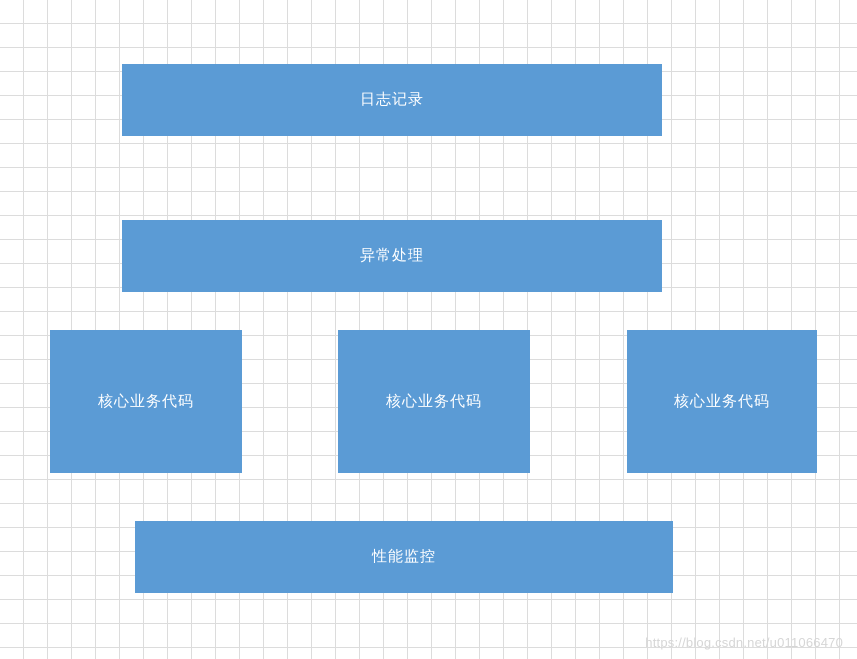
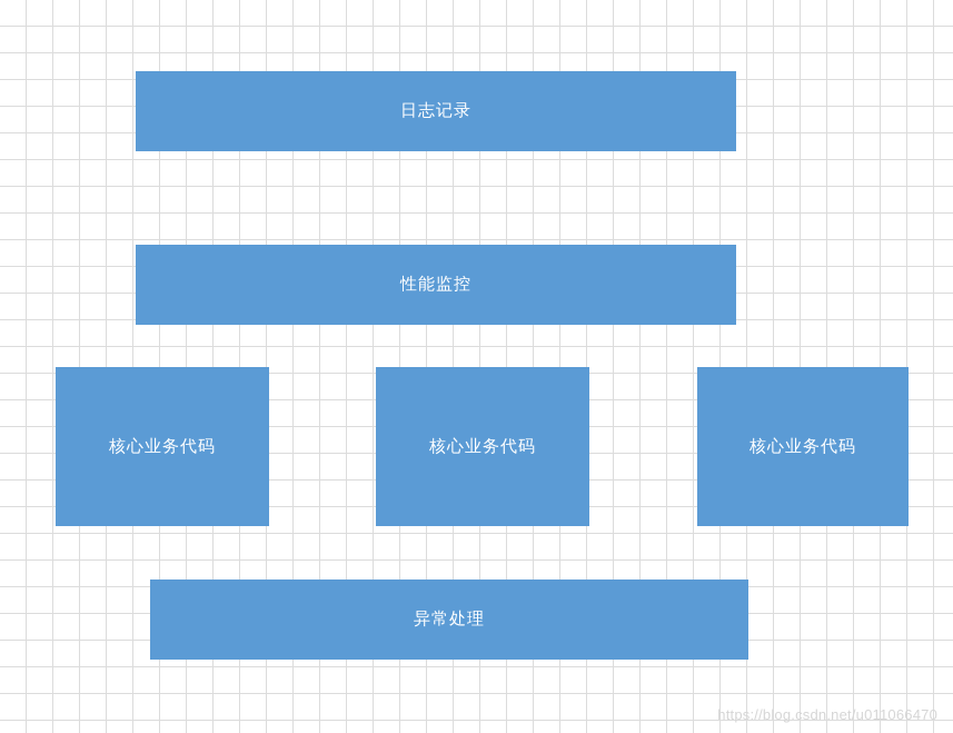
  日志记录
- 异常处理
+ 性能监控
  核心业务代码
  核心业务代码
  核心业务代码
- 性能监控
+ 异常处理
  https://blog.csdn.net/u011066470
